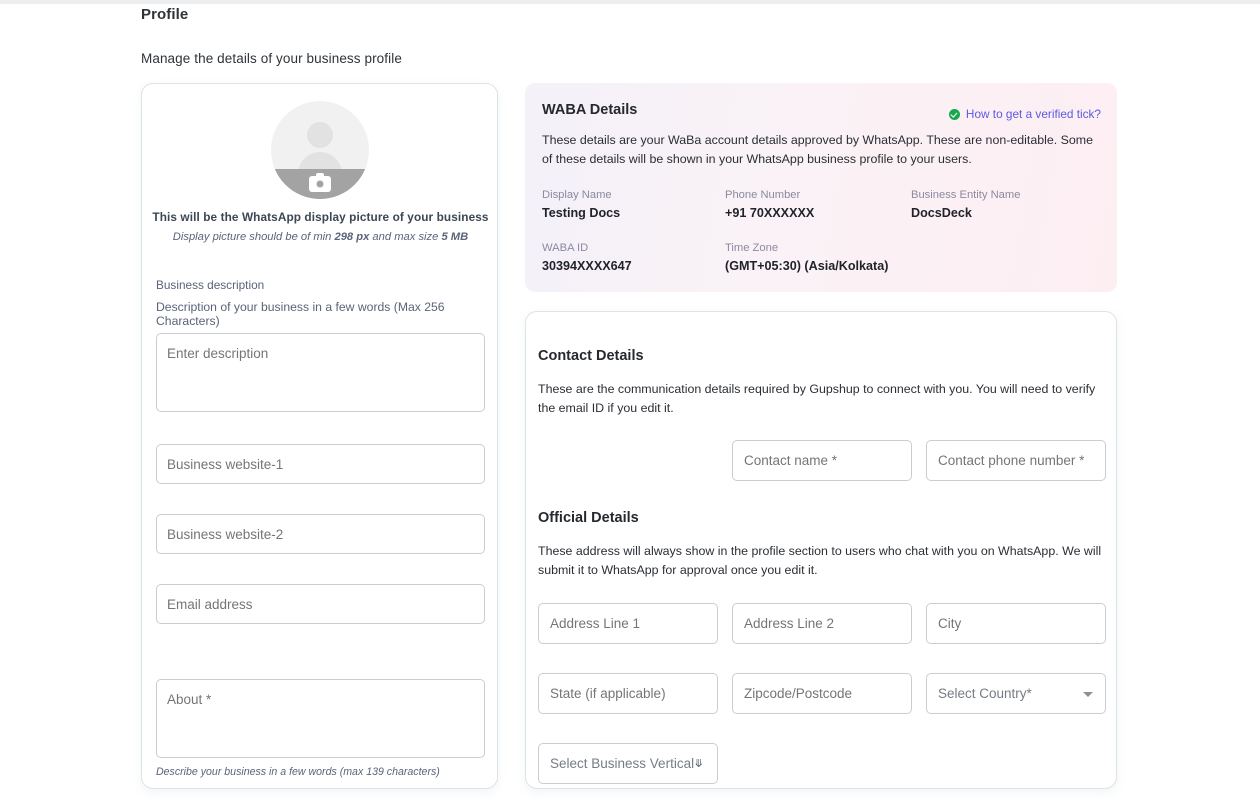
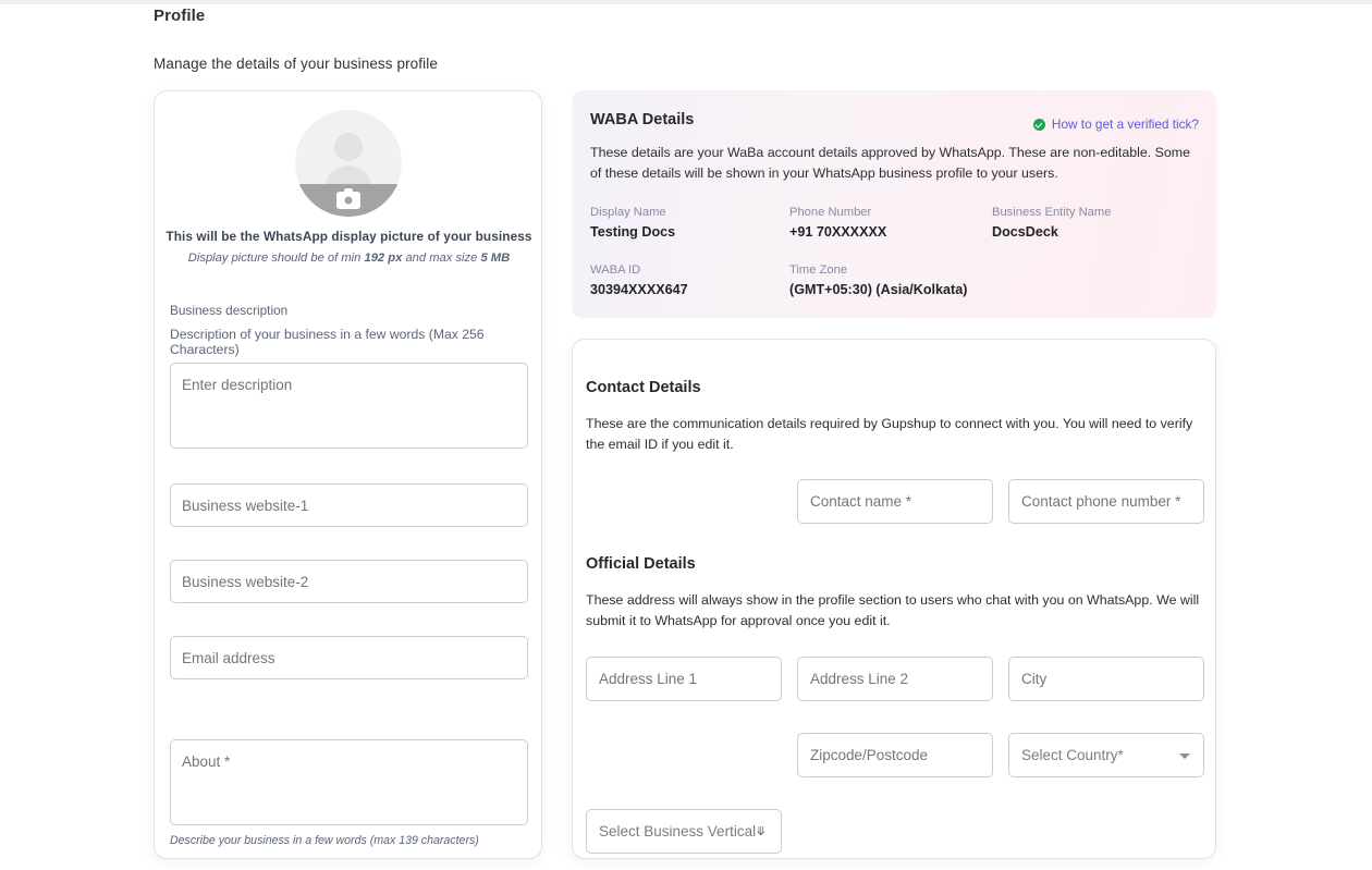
  Profile
  Manage the details of your business profile
  This will be the WhatsApp display picture of your business
- Display picture should be of min 298 px and max size 5 MB
+ Display picture should be of min 192 px and max size 5 MB
  Business description
  Description of your business in a few words (Max 256 Characters)
  Enter description
  Business website-1
  Business website-2
  Email address
  About *
  Describe your business in a few words (max 139 characters)
  WABA Details
  How to get a verified tick?
  These details are your WaBa account details approved by WhatsApp. These are non-editable. Some of these details will be shown in your WhatsApp business profile to your users.
  Display Name
  Testing Docs
  Phone Number
  +91 70XXXXXX
  Business Entity Name
  DocsDeck
  WABA ID
  30394XXXX647
  Time Zone
  (GMT+05:30) (Asia/Kolkata)
  Contact Details
  These are the communication details required by Gupshup to connect with you. You will need to verify the email ID if you edit it.
  Contact name *
  Contact phone number *
  Official Details
  These address will always show in the profile section to users who chat with you on WhatsApp. We will submit it to WhatsApp for approval once you edit it.
  Address Line 1
  Address Line 2
  City
- State (if applicable)
  Zipcode/Postcode
  Select Country*
  Select Business Vertical⤋
